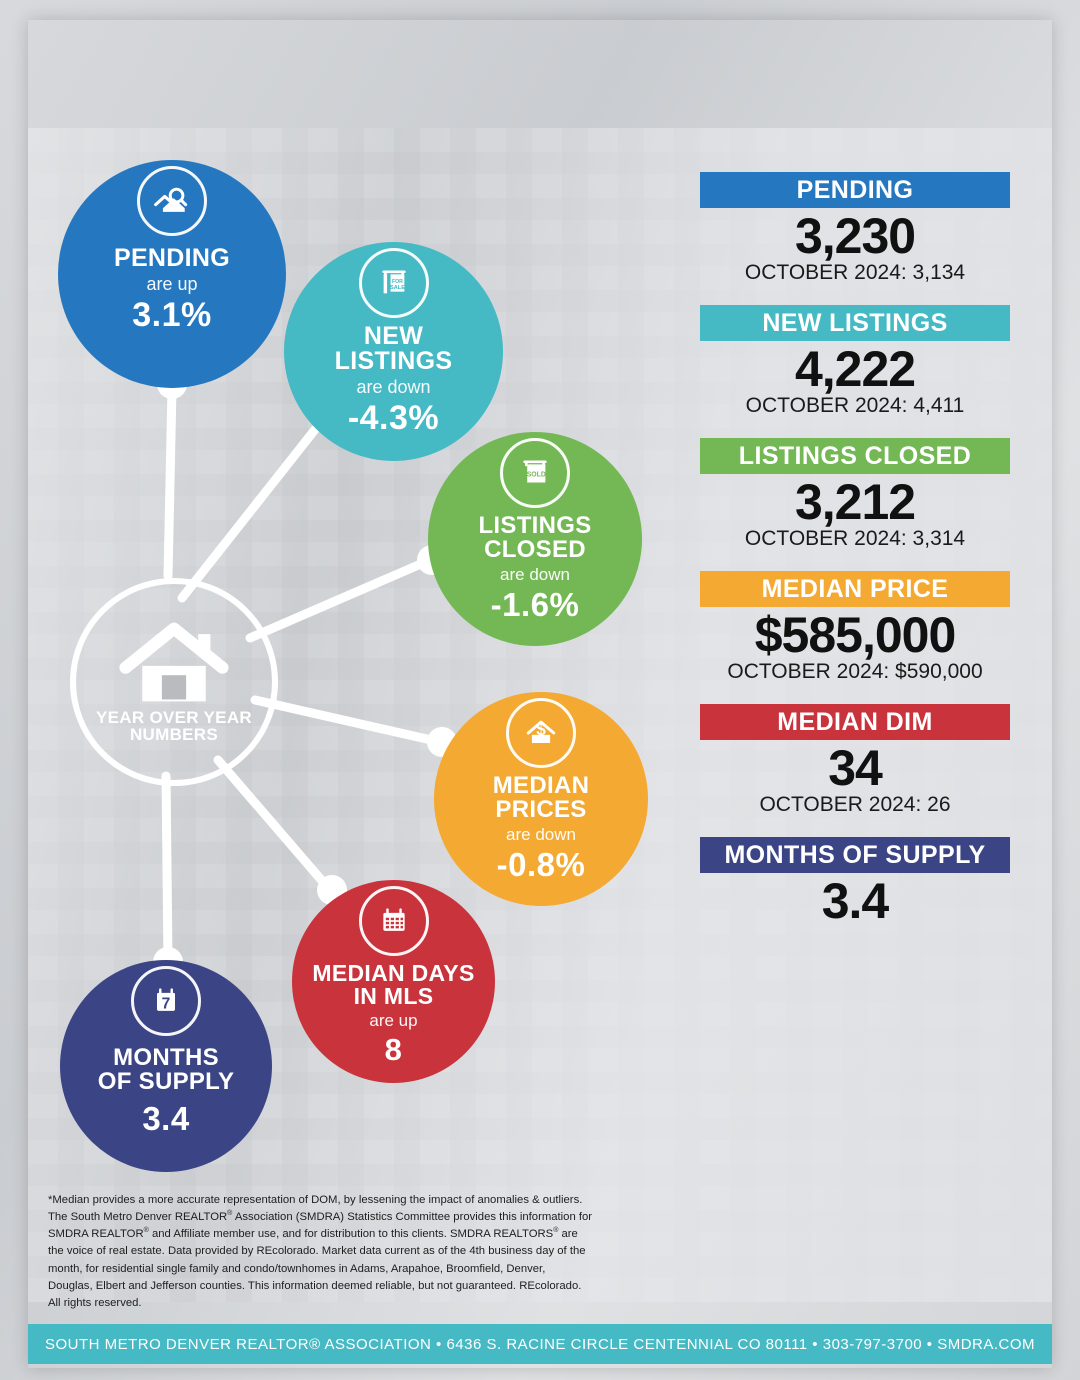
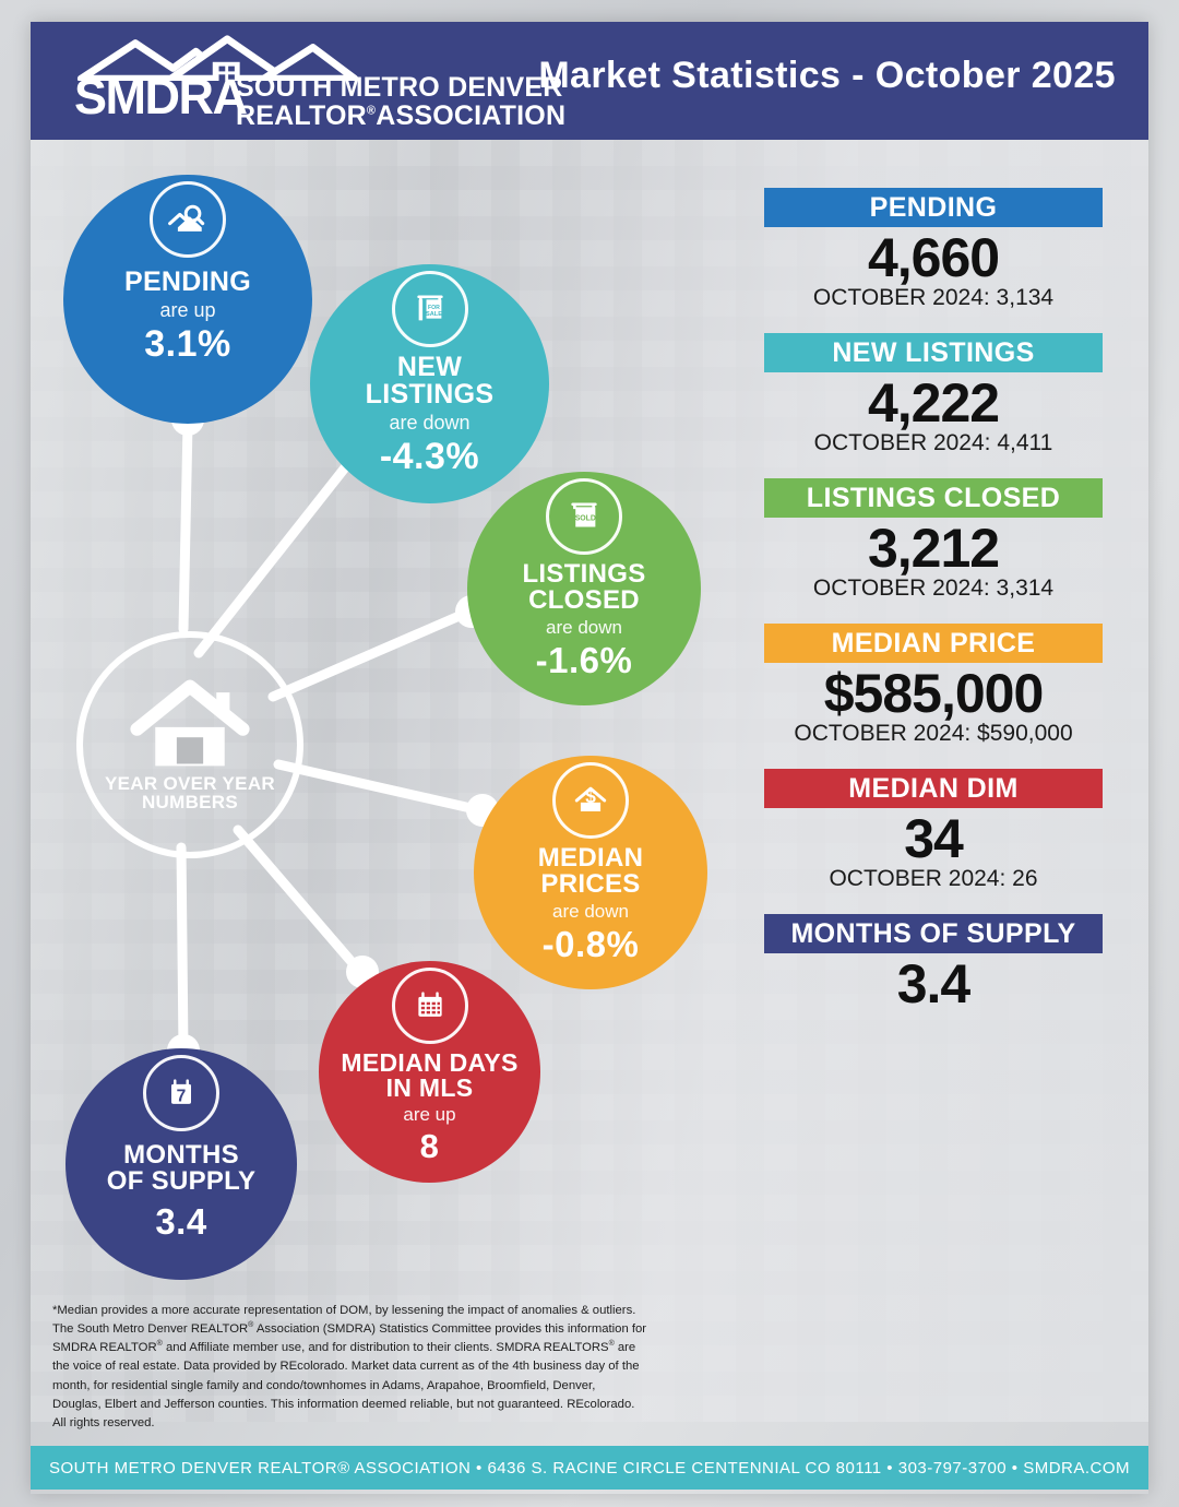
+ SMDRA
+ SOUTH METRO DENVER
+ REALTOR®ASSOCIATION
+ Market Statistics - October 2025
  YEAR OVER YEAR
  NUMBERS
  PENDING
  are up
  3.1%
  NEW
  LISTINGS
  are down
  -4.3%
  LISTINGS
  CLOSED
  are down
  -1.6%
  $
  MEDIAN
  PRICES
  are down
  -0.8%
  MEDIAN DAYS
  IN MLS
  are up
  8
  7
  MONTHS
  OF SUPPLY
  3.4
  PENDING
- 3,230
+ 4,660
  OCTOBER 2024: 3,134
  NEW LISTINGS
  4,222
  OCTOBER 2024: 4,411
  LISTINGS CLOSED
  3,212
  OCTOBER 2024: 3,314
  MEDIAN PRICE
  $585,000
  OCTOBER 2024: $590,000
  MEDIAN DIM
  34
  OCTOBER 2024: 26
  MONTHS OF SUPPLY
  3.4
- *Median provides a more accurate representation of DOM, by lessening the impact of anomalies & outliers. The South Metro Denver REALTOR Association (SMDRA) Statistics Committee provides this information for SMDRA REALTOR and Affiliate member use, and for distribution to this clients. SMDRA REALTORS are the voice of real estate. Data provided by REcolorado. Market data current as of the 4th business day of the month, for residential single family and condo/townhomes in Adams, Arapahoe, Broomfield, Denver, Douglas, Elbert and Jefferson counties. This information deemed reliable, but not guaranteed. REcolorado. All rights reserved.
+ *Median provides a more accurate representation of DOM, by lessening the impact of anomalies & outliers. The South Metro Denver REALTOR Association (SMDRA) Statistics Committee provides this information for SMDRA REALTOR and Affiliate member use, and for distribution to their clients. SMDRA REALTORS are the voice of real estate. Data provided by REcolorado. Market data current as of the 4th business day of the month, for residential single family and condo/townhomes in Adams, Arapahoe, Broomfield, Denver, Douglas, Elbert and Jefferson counties. This information deemed reliable, but not guaranteed. REcolorado. All rights reserved.
  SOUTH METRO DENVER REALTOR® ASSOCIATION • 6436 S. RACINE CIRCLE CENTENNIAL CO 80111 • 303-797-3700 • SMDRA.COM
